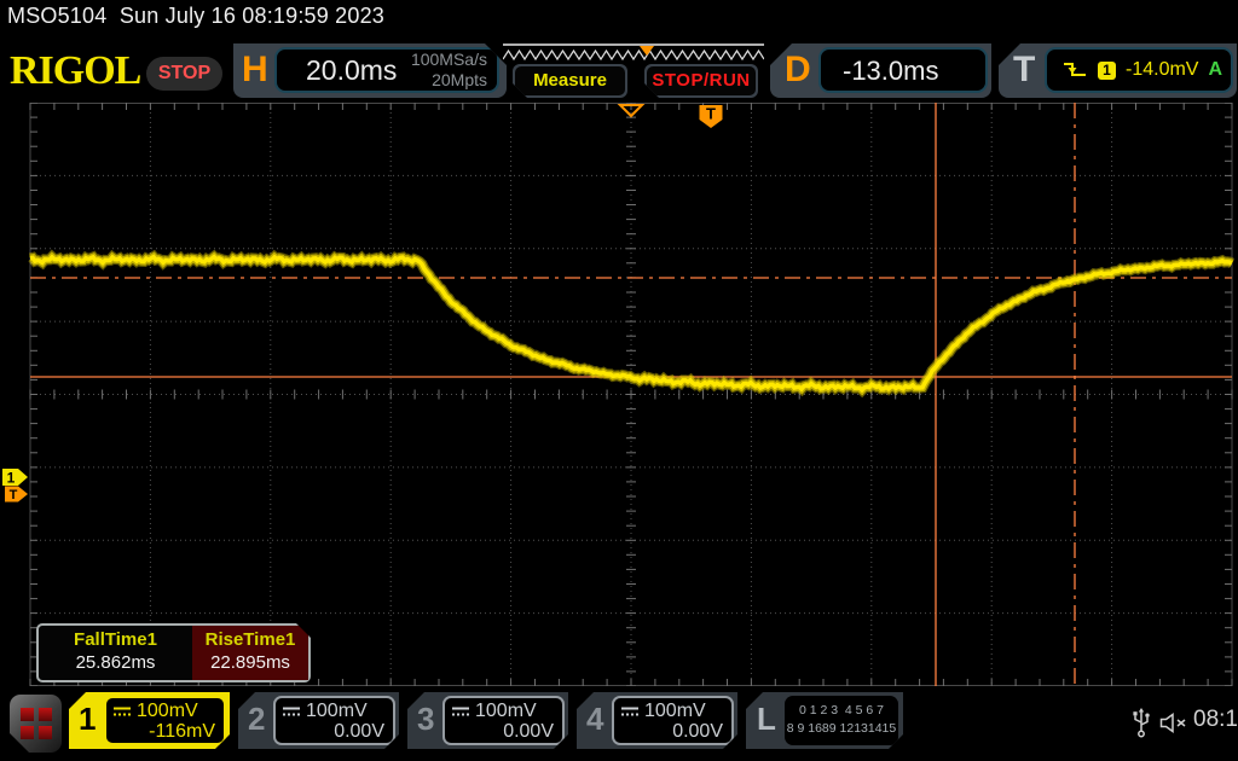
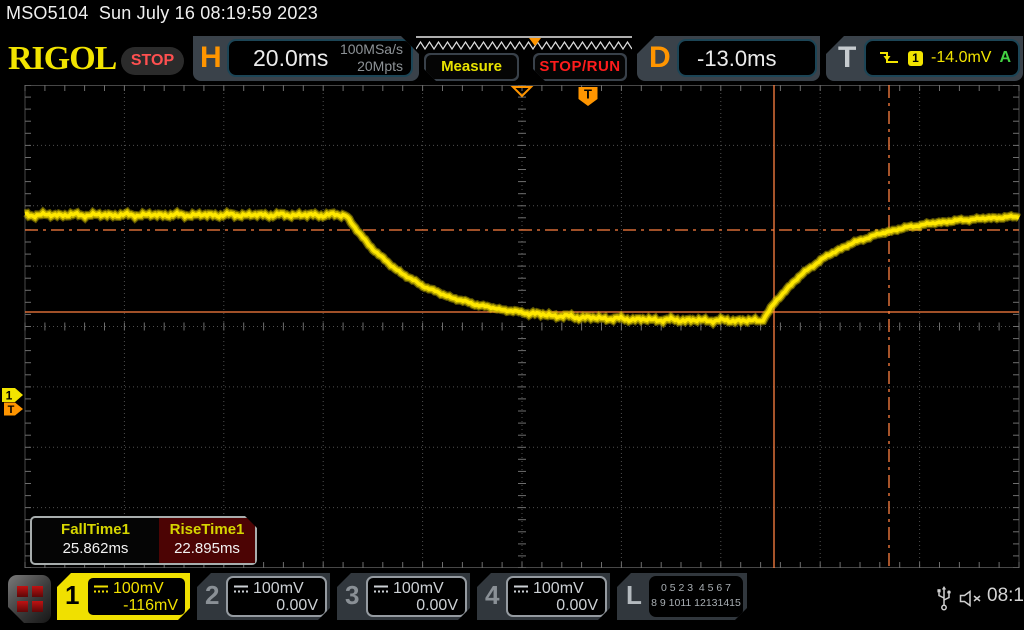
  MSO5104 Sun July 16 08:19:59 2023
  RIGOL
  STOP
  H
  20.0ms
  100MSa/s
  20Mpts
  Measure
  STOP/RUN
  D
  -13.0ms
  T
  1
  -14.0mV
  A
  T
  1
  T
  FallTime1
  25.862ms
  RiseTime1
  22.895ms
  1
  100mV
  -116mV
  2
  100mV
  0.00V
  3
  100mV
  0.00V
  4
  100mV
  0.00V
  L
- 0 1 2 3 4 5 6 7
+ 0 5 2 3 4 5 6 7
- 8 9 1689 12131415
+ 8 9 1011 12131415
  08:1
